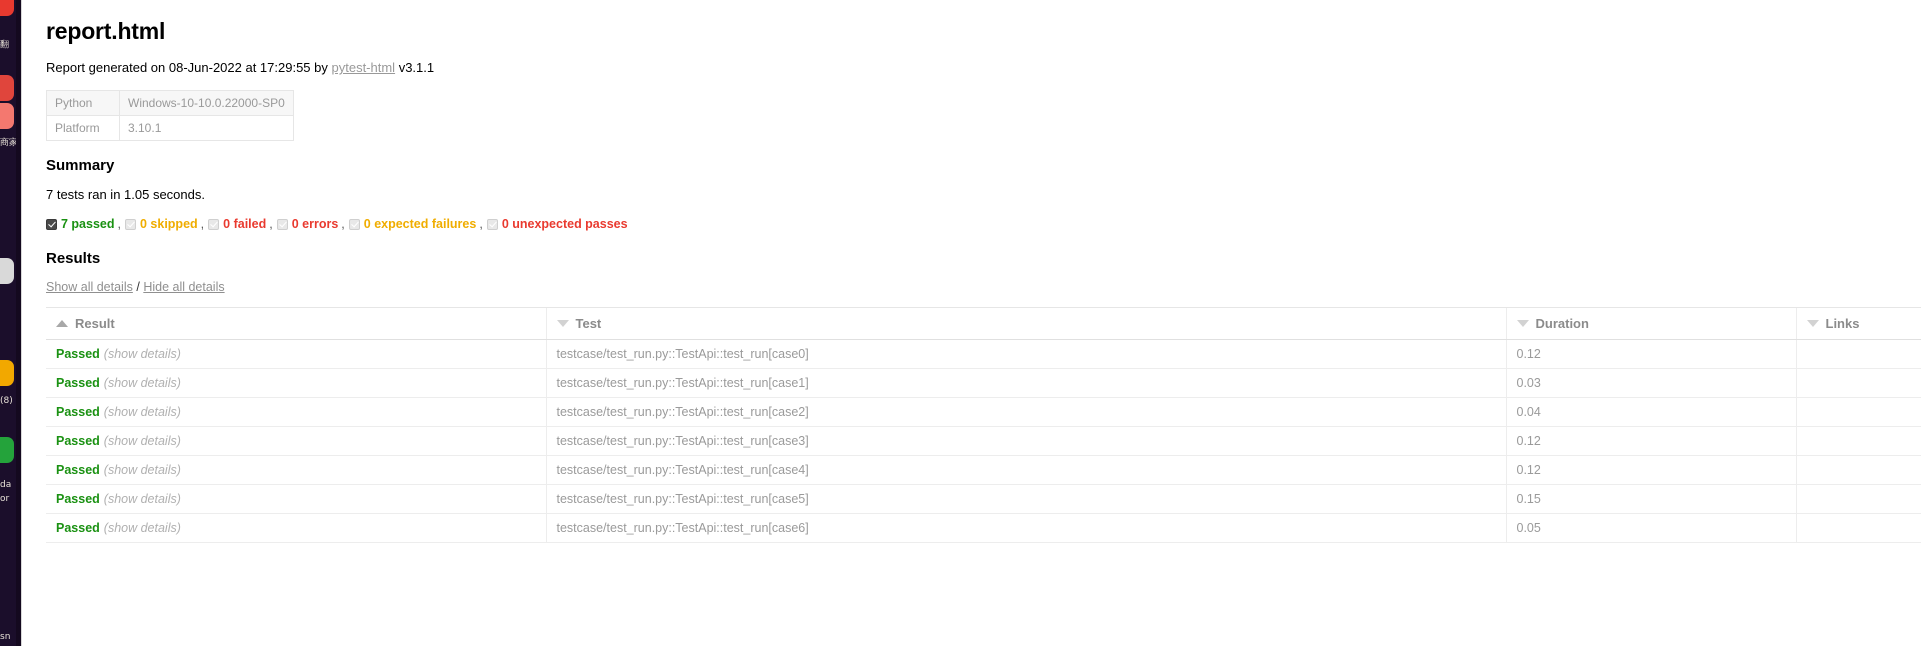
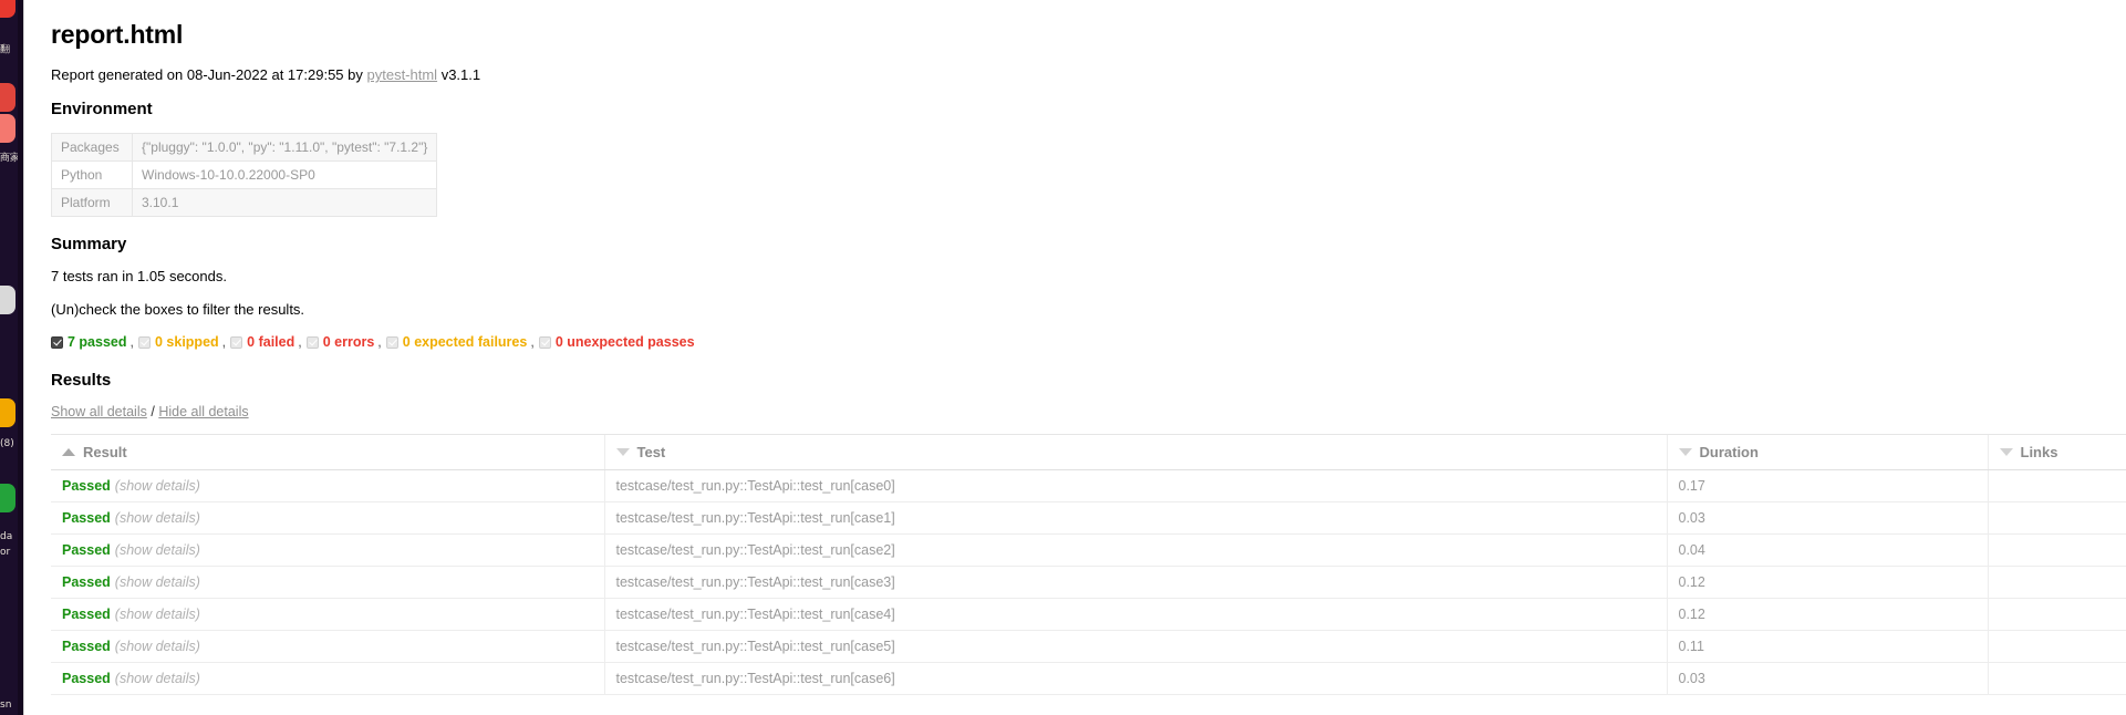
  翻
  商家
  (8)
  da
  or
  sn
  report.html
  Report generated on 08-Jun-2022 at 17:29:55 by pytest-html v3.1.1
+ Environment
+ Packages	{"pluggy": "1.0.0", "py": "1.11.0", "pytest": "7.1.2"}
  Python	Windows-10-10.0.22000-SP0
  Platform	3.10.1
  Summary
  7 tests ran in 1.05 seconds.
+ (Un)check the boxes to filter the results.
  7 passed
  ,
  0 skipped
  ,
  0 failed
  ,
  0 errors
  ,
  0 expected failures
  ,
  0 unexpected passes
  Results
  Show all details / Hide all details
  Result	Test	Duration	Links
- Passed (show details)	testcase/test_run.py::TestApi::test_run[case0]	0.12
+ Passed (show details)	testcase/test_run.py::TestApi::test_run[case0]	0.17
  Passed (show details)	testcase/test_run.py::TestApi::test_run[case1]	0.03
  Passed (show details)	testcase/test_run.py::TestApi::test_run[case2]	0.04
  Passed (show details)	testcase/test_run.py::TestApi::test_run[case3]	0.12
  Passed (show details)	testcase/test_run.py::TestApi::test_run[case4]	0.12
- Passed (show details)	testcase/test_run.py::TestApi::test_run[case5]	0.15
+ Passed (show details)	testcase/test_run.py::TestApi::test_run[case5]	0.11
- Passed (show details)	testcase/test_run.py::TestApi::test_run[case6]	0.05
+ Passed (show details)	testcase/test_run.py::TestApi::test_run[case6]	0.03
